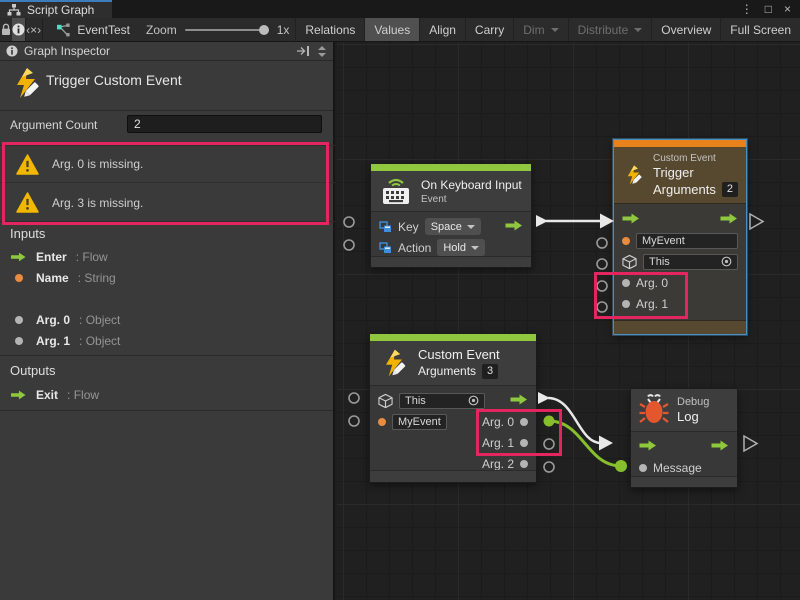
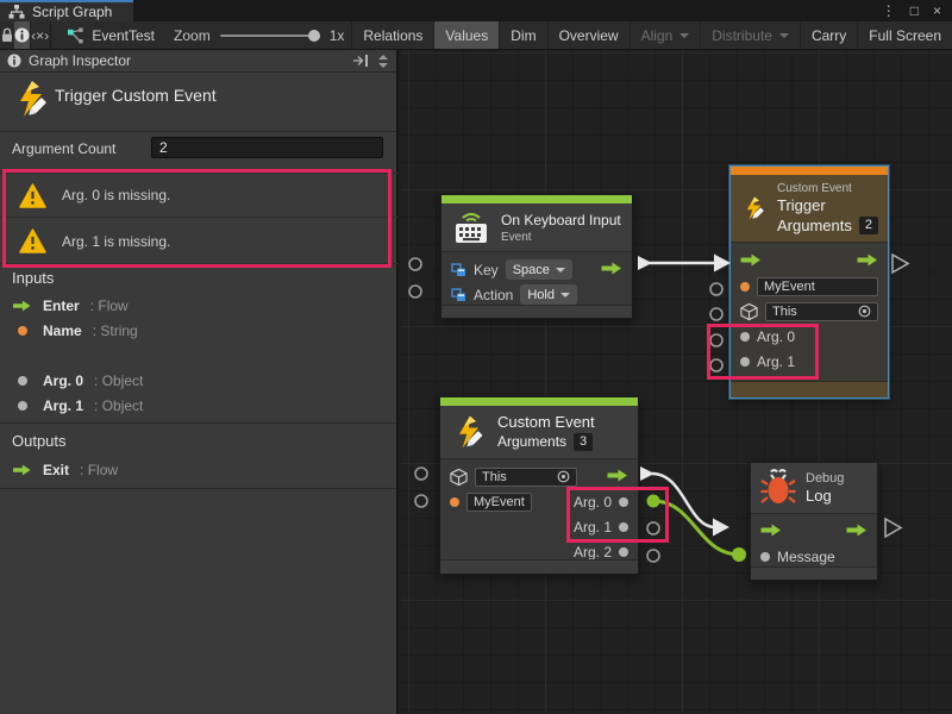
  Script Graph
  ⋮
  □
  ×
  ‹×›
  EventTest
  Zoom
  1x
  Relations
  Values
- Align
+ Dim
- Carry
+ Overview
- Dim
+ Align
  Distribute
- Overview
+ Carry
  Full Screen
  Graph Inspector
  Trigger Custom Event
  Argument Count
  2
  Arg. 0 is missing.
- Arg. 3 is missing.
+ Arg. 1 is missing.
  Inputs
  Enter
  : Flow
  Name
  : String
  Arg. 0
  : Object
  Arg. 1
  : Object
  Outputs
  Exit
  : Flow
  On Keyboard Input
  Event
  Key
  Space
  Action
  Hold
  Custom Event
  Trigger
  Arguments
  2
  MyEvent
  This
  Arg. 0
  Arg. 1
  Custom Event
  Arguments
  3
  This
  MyEvent
  Arg. 0
  Arg. 1
  Arg. 2
  Debug
  Log
  Message
